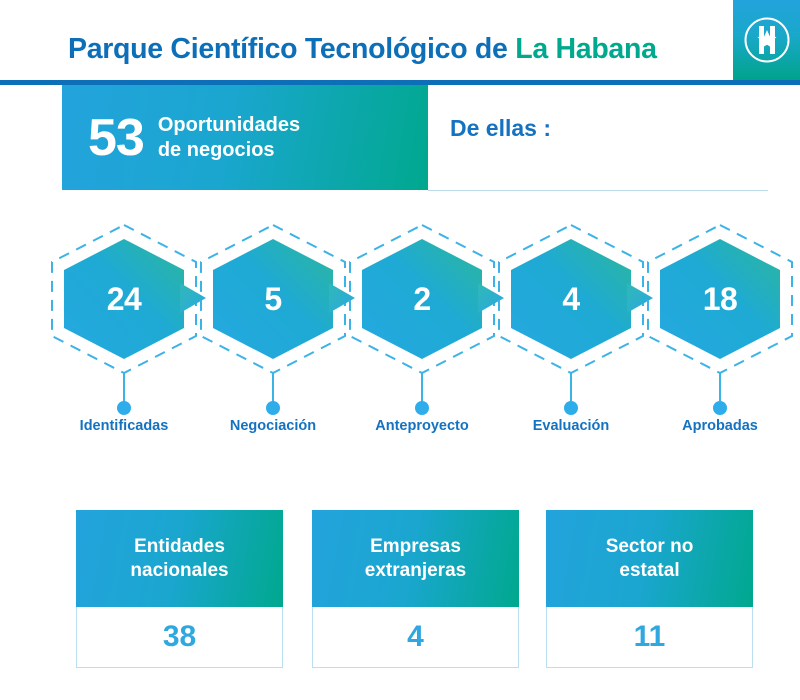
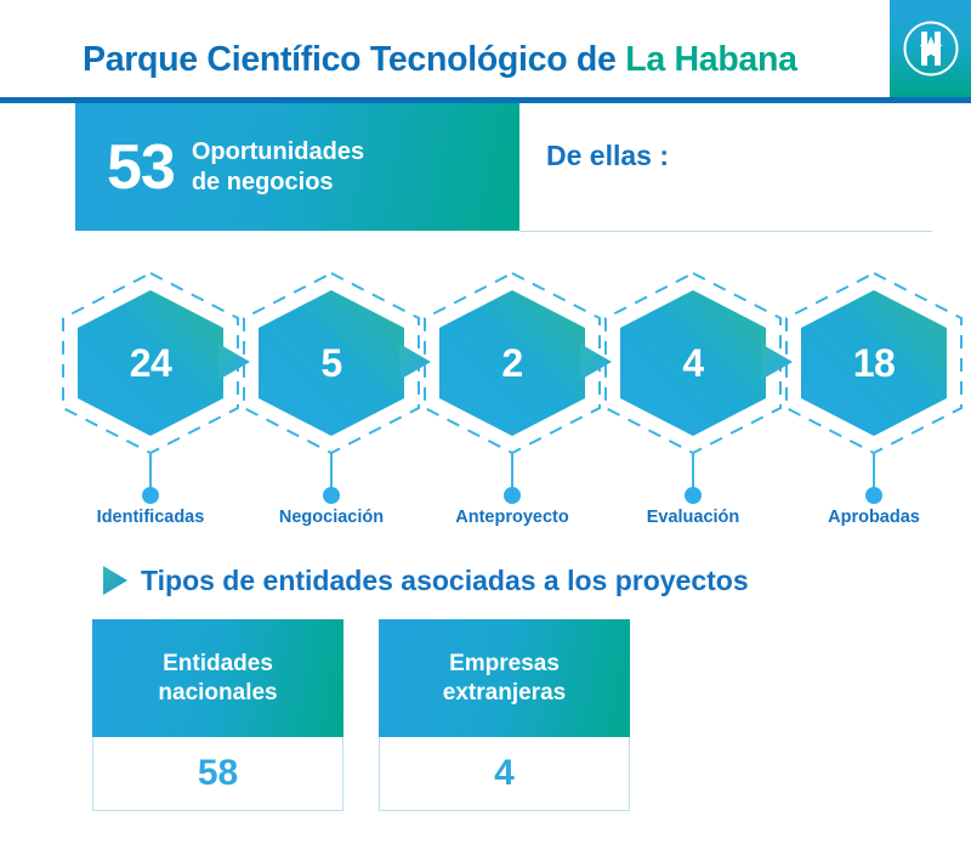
  Parque Científico Tecnológico de La Habana
  53
  Oportunidades
  de negocios
  De ellas :
  24
  Identificadas
  5
  Negociación
  2
  Anteproyecto
  4
  Evaluación
  18
  Aprobadas
+ Tipos de entidades asociadas a los proyectos
  Entidades
  nacionales
- 38
+ 58
  Empresas
  extranjeras
  4
- Sector no
- estatal
- 11
